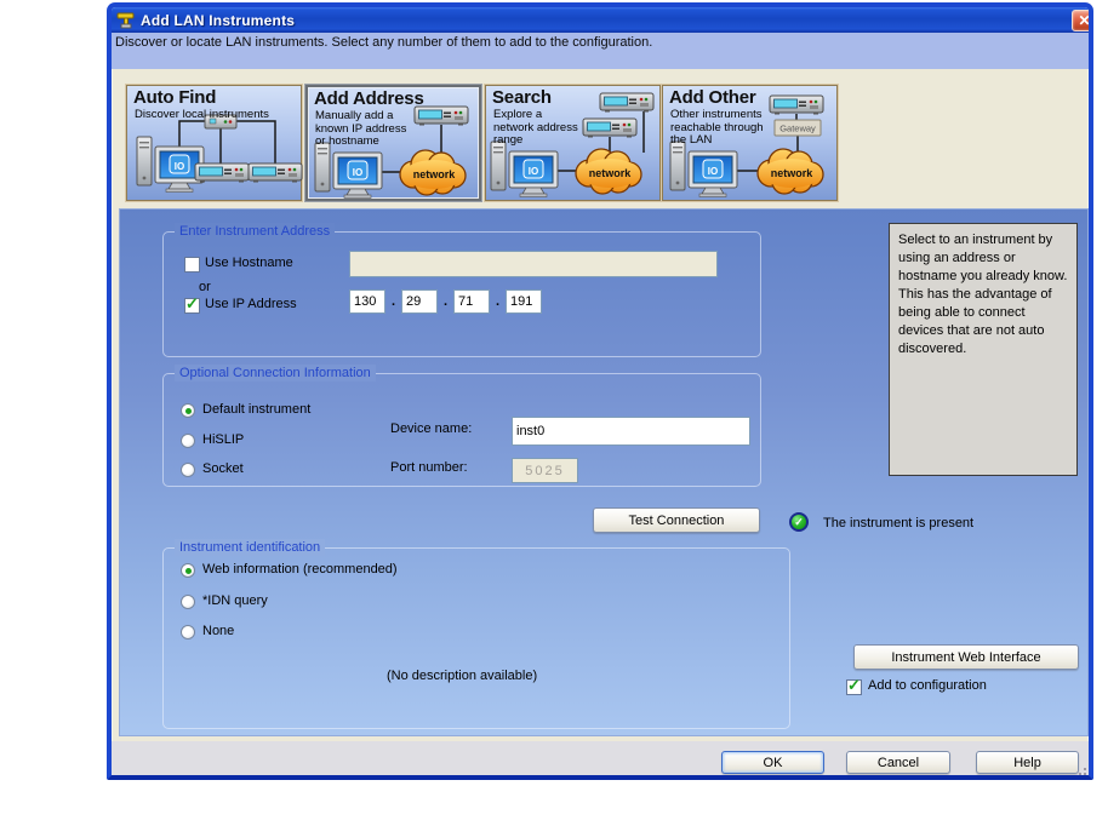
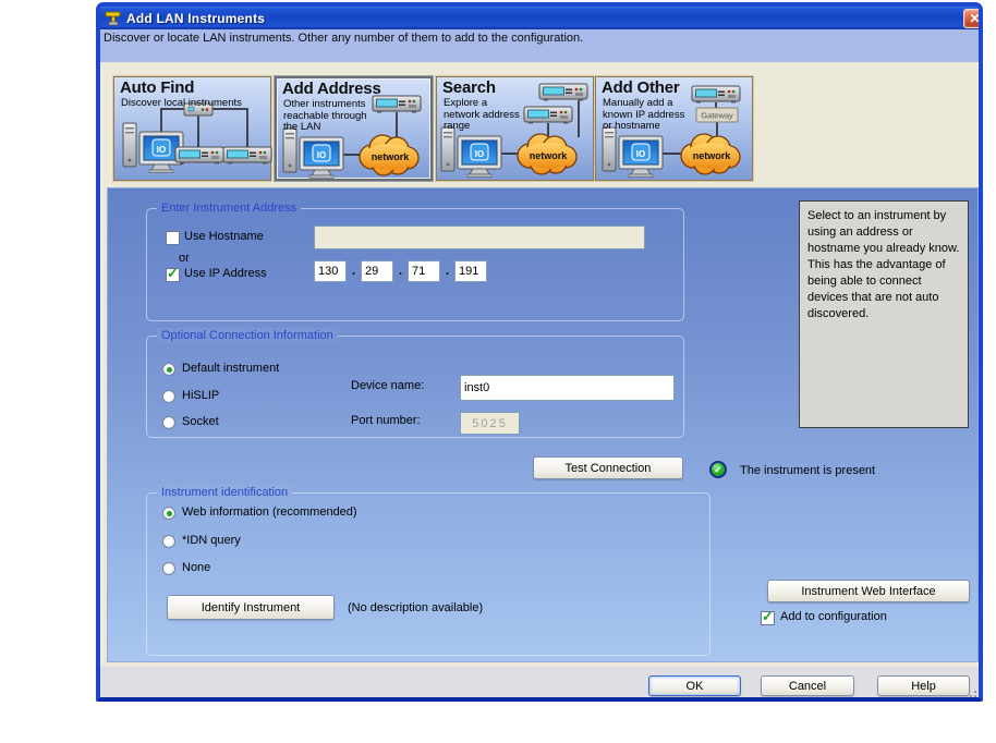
  Add LAN Instruments
  ✕
- Discover or locate LAN instruments. Select any number of them to add to the configuration.
+ Discover or locate LAN instruments. Other any number of them to add to the configuration.
  IO
  Auto Find
  Discover local instruments
  IO
  network
  Add Address
- Manually add a known IP address or hostname
+ Other instruments reachable through the LAN
  IO
  network
  Search
  Explore a network address range
  Gateway
  IO
  network
  Add Other
- Other instruments reachable through the LAN
+ Manually add a known IP address or hostname
  Enter Instrument Address
  Use Hostname
  or
  ✓
  Use IP Address
  130
  .
  29
  .
  71
  .
  191
  Optional Connection Information
  Default instrument
  HiSLIP
  Socket
  Device name:
  inst0
  Port number:
  5025
  Test Connection
  ✓
  The instrument is present
  Instrument identification
  Web information (recommended)
  *IDN query
  None
+ Identify Instrument
  (No description available)
  Select to an instrument by using an address or hostname you already know. This has the advantage of being able to connect devices that are not auto discovered.
  Instrument Web Interface
  ✓
  Add to configuration
  OK
  Cancel
  Help
